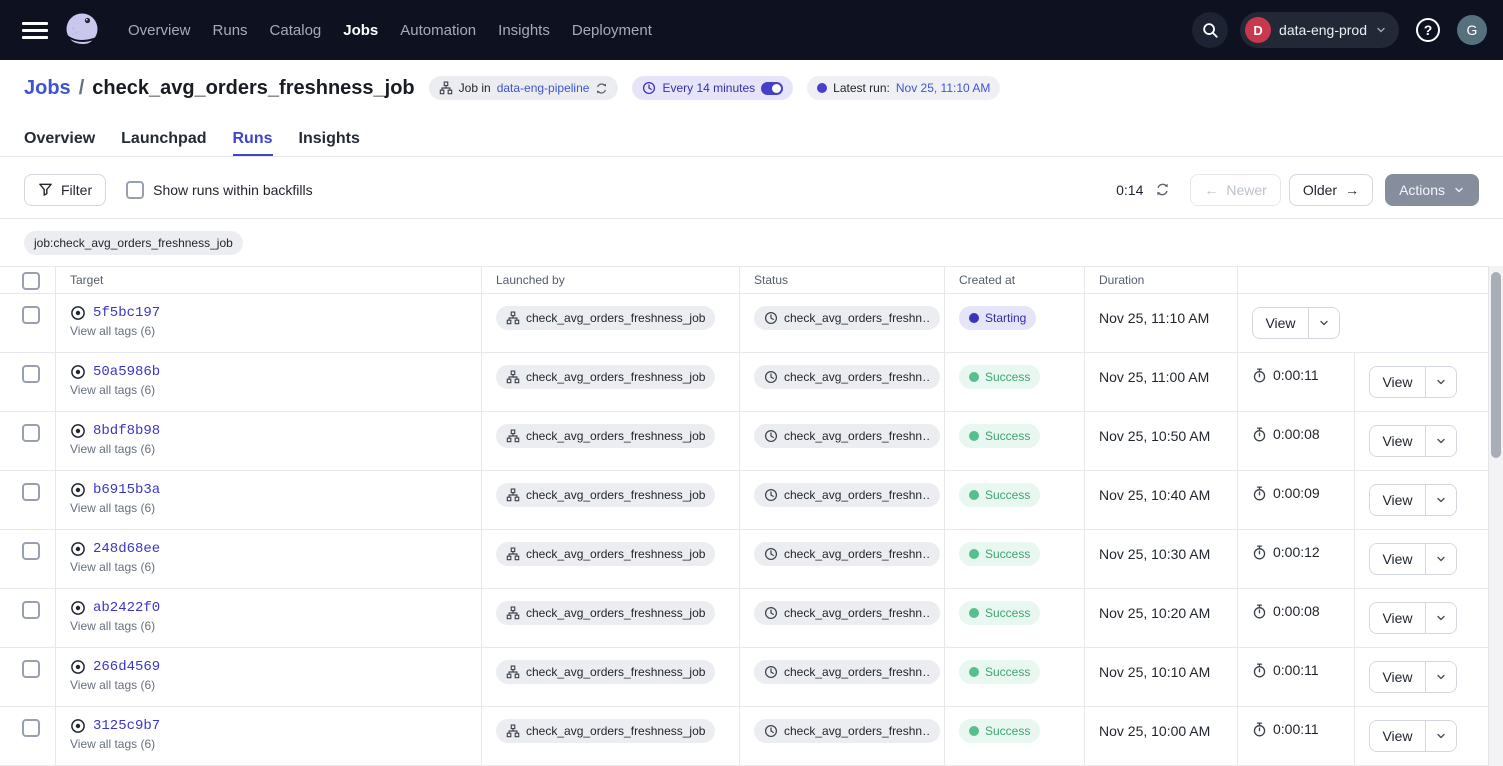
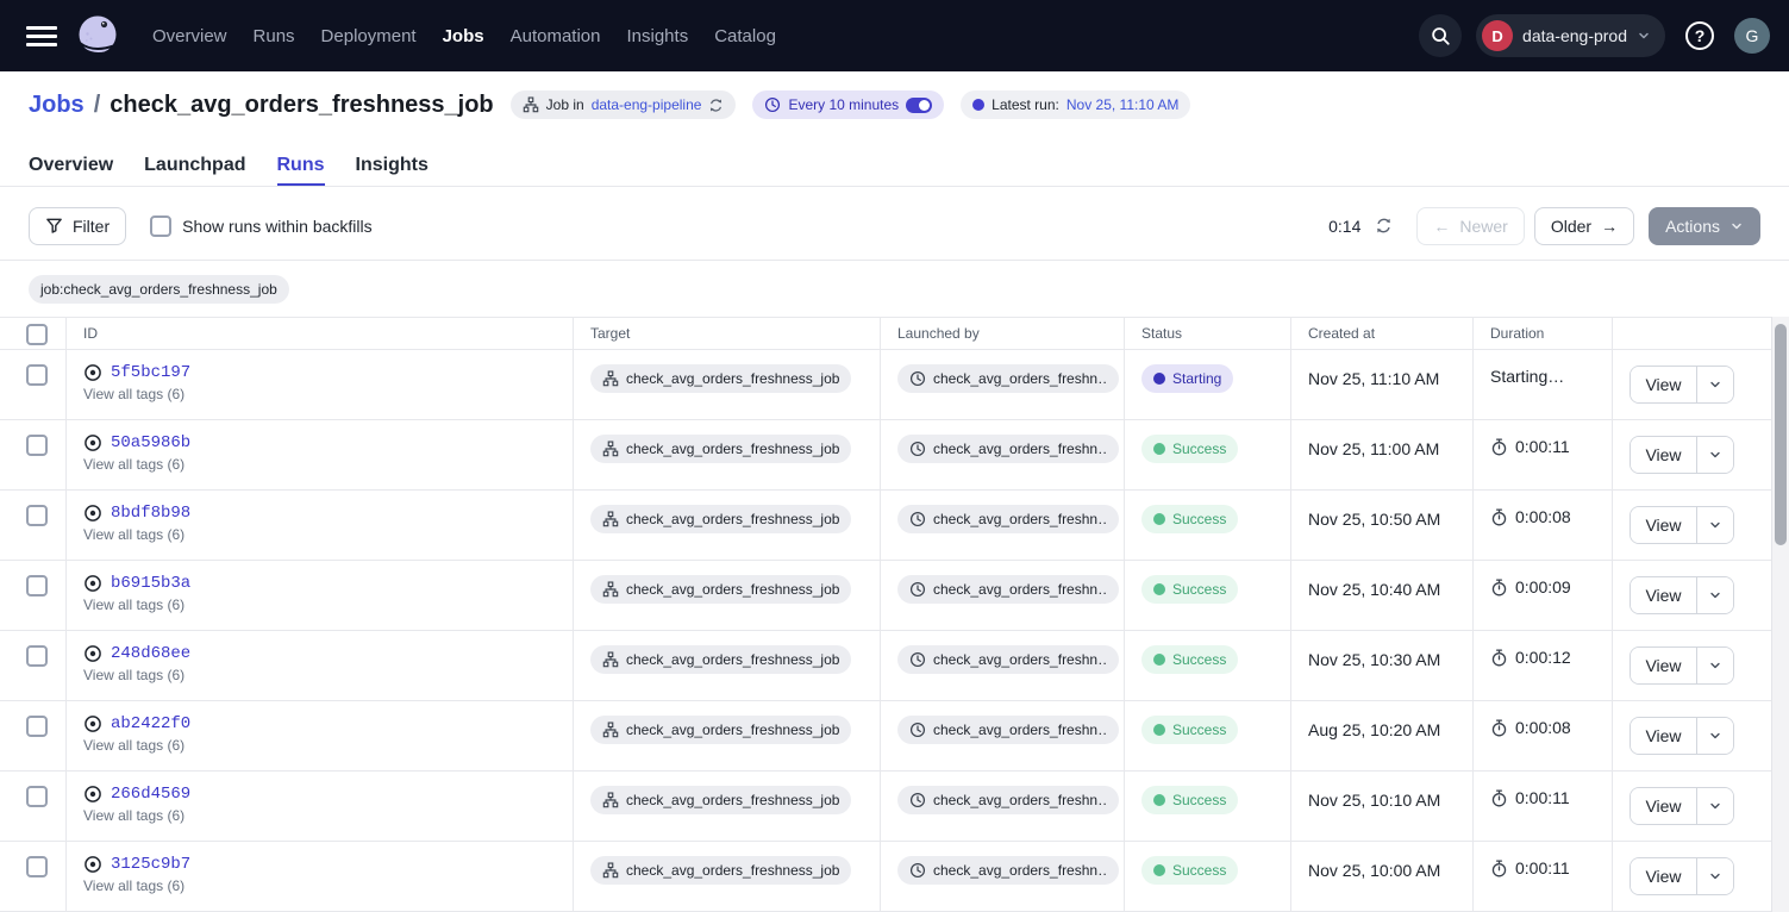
  Overview
  Runs
- Catalog
+ Deployment
  Jobs
  Automation
  Insights
- Deployment
+ Catalog
  D
  data-eng-prod
  ?
  G
  Jobs
  /
  check_avg_orders_freshness_job
  Job in
  data-eng-pipeline
- Every 14 minutes
+ Every 10 minutes
  Latest run:
  Nov 25, 11:10 AM
  Overview
  Launchpad
  Runs
  Insights
  Filter
  Show runs within backfills
  0:14
  ←
  Newer
  Older
  →
  Actions
  job:check_avg_orders_freshness_job
+ ID
  Target
  Launched by
  Status
  Created at
  Duration
  5f5bc197
  View all tags (6)
  check_avg_orders_freshness_job
  check_avg_orders_freshn…
  Starting
  Nov 25, 11:10 AM
+ Starting…
  View
  50a5986b
  View all tags (6)
  check_avg_orders_freshness_job
  check_avg_orders_freshn…
  Success
  Nov 25, 11:00 AM
  0:00:11
  View
  8bdf8b98
  View all tags (6)
  check_avg_orders_freshness_job
  check_avg_orders_freshn…
  Success
  Nov 25, 10:50 AM
  0:00:08
  View
  b6915b3a
  View all tags (6)
  check_avg_orders_freshness_job
  check_avg_orders_freshn…
  Success
  Nov 25, 10:40 AM
  0:00:09
  View
  248d68ee
  View all tags (6)
  check_avg_orders_freshness_job
  check_avg_orders_freshn…
  Success
  Nov 25, 10:30 AM
  0:00:12
  View
  ab2422f0
  View all tags (6)
  check_avg_orders_freshness_job
  check_avg_orders_freshn…
  Success
- Nov 25, 10:20 AM
+ Aug 25, 10:20 AM
  0:00:08
  View
  266d4569
  View all tags (6)
  check_avg_orders_freshness_job
  check_avg_orders_freshn…
  Success
  Nov 25, 10:10 AM
  0:00:11
  View
  3125c9b7
  View all tags (6)
  check_avg_orders_freshness_job
  check_avg_orders_freshn…
  Success
  Nov 25, 10:00 AM
  0:00:11
  View
